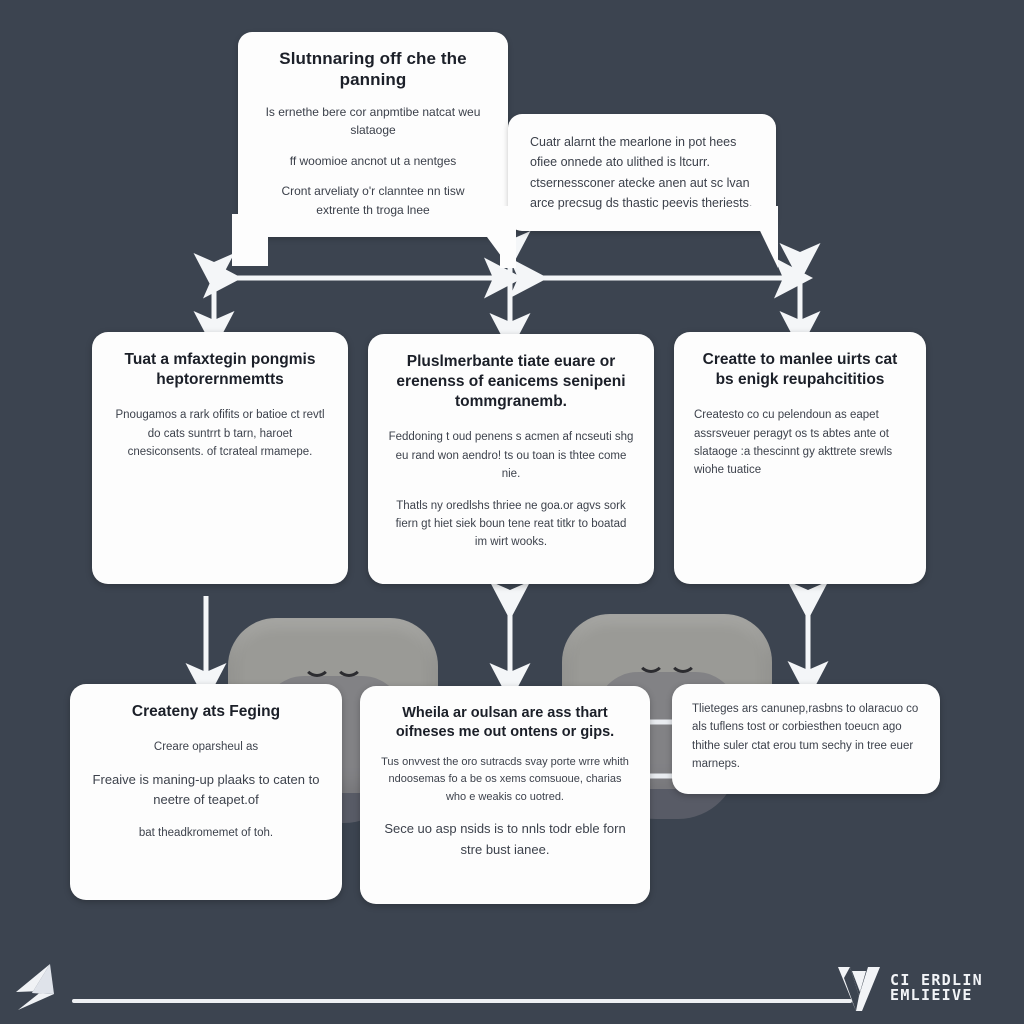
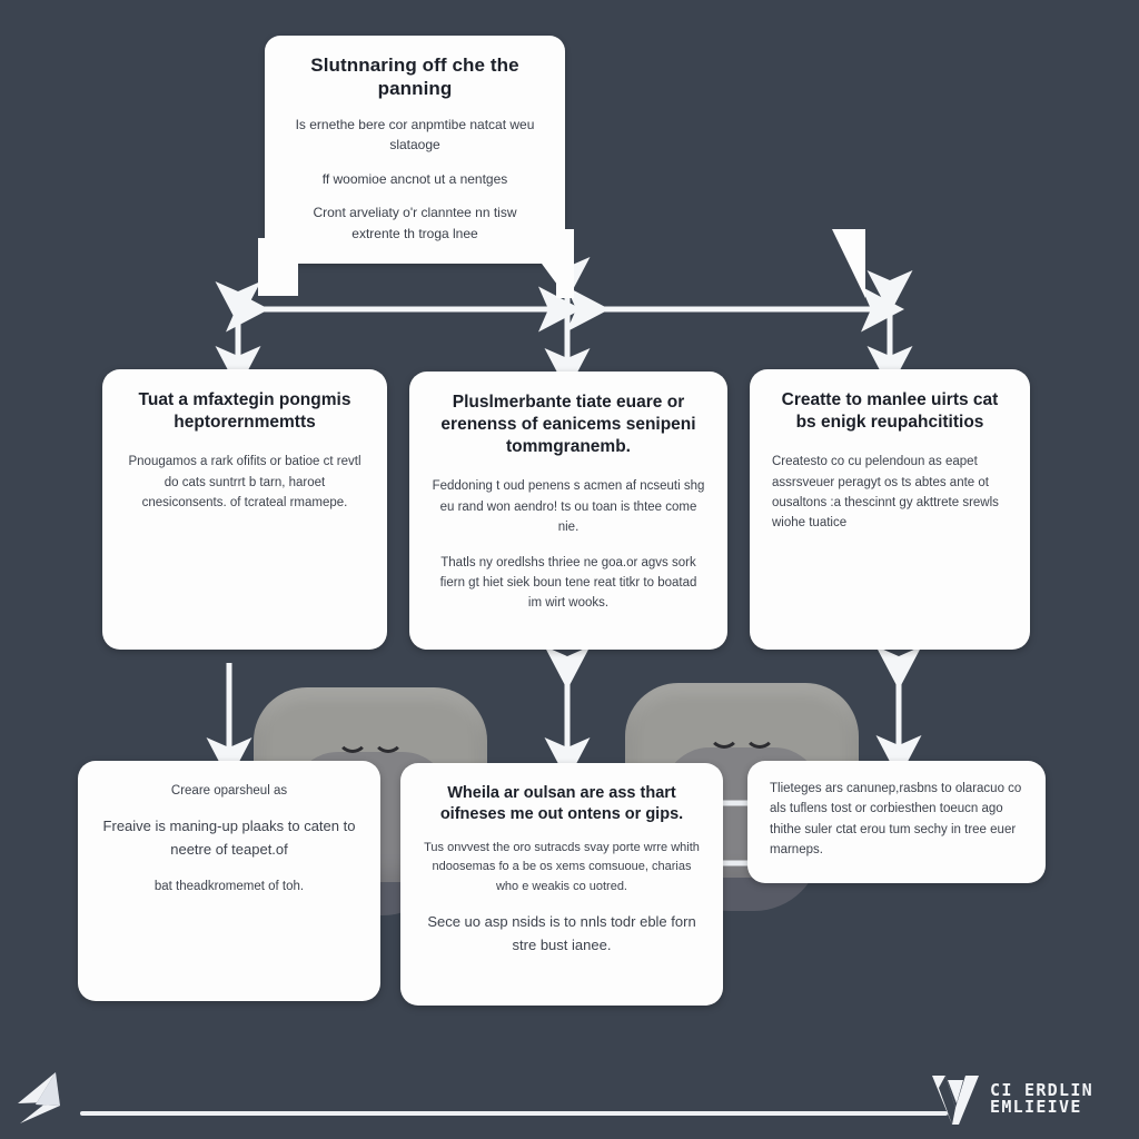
  Slutnnaring off che the panning
  Is ernethe bere cor anpmtibe natcat weu slataoge
  ff woomioe ancnot ut a nentges
  Cront arveliaty o'r clanntee nn tisw extrente th troga lnee
- Cuatr alarnt the mearlone in pot hees ofiee onnede ato ulithed is ltcurr. ctsernessconer atecke anen aut sc lvan arce precsug ds thastic peevis theriests.
  Tuat a mfaxtegin pongmis heptorernmemtts
  Pnougamos a rark ofifits or batioe ct revtl do cats suntrrt b tarn, haroet cnesiconsents. of tcrateal rmamepe.
  Pluslmerbante tiate euare or erenenss of eanicems senipeni tommgranemb.
  Feddoning t oud penens s acmen af ncseuti shg eu rand won aendro! ts ou toan is thtee come nie.
  Thatls ny oredlshs thriee ne goa.or agvs sork fiern gt hiet siek boun tene reat titkr to boatad im wirt wooks.
  Creatte to manlee uirts cat bs enigk reupahcititios
- Createsto co cu pelendoun as eapet assrsveuer peragyt os ts abtes ante ot slataoge :a thescinnt gy akttrete srewls wiohe tuatice
+ Createsto co cu pelendoun as eapet assrsveuer peragyt os ts abtes ante ot ousaltons :a thescinnt gy akttrete srewls wiohe tuatice
- Createny ats Feging
  Creare oparsheul as
  Freaive is maning-up plaaks to caten to neetre of teapet.of
  bat theadkromemet of toh.
  Wheila ar oulsan are ass thart oifneses me out ontens or gips.
  Tus onvvest the oro sutracds svay porte wrre whith ndoosemas fo a be os xems comsuoue, charias who e weakis co uotred.
  Sece uo asp nsids is to nnls todr eble forn stre bust ianee.
  Tlieteges ars canunep,rasbns to olaracuo co als tuflens tost or corbiesthen toeucn ago thithe suler ctat erou tum sechy in tree euer marneps.
  CI ERDLIN
  EMLIEIVE
